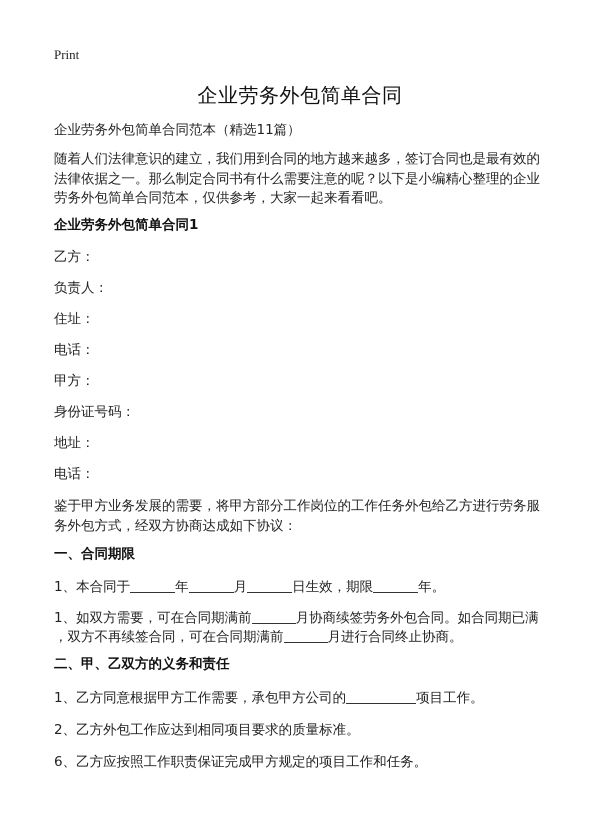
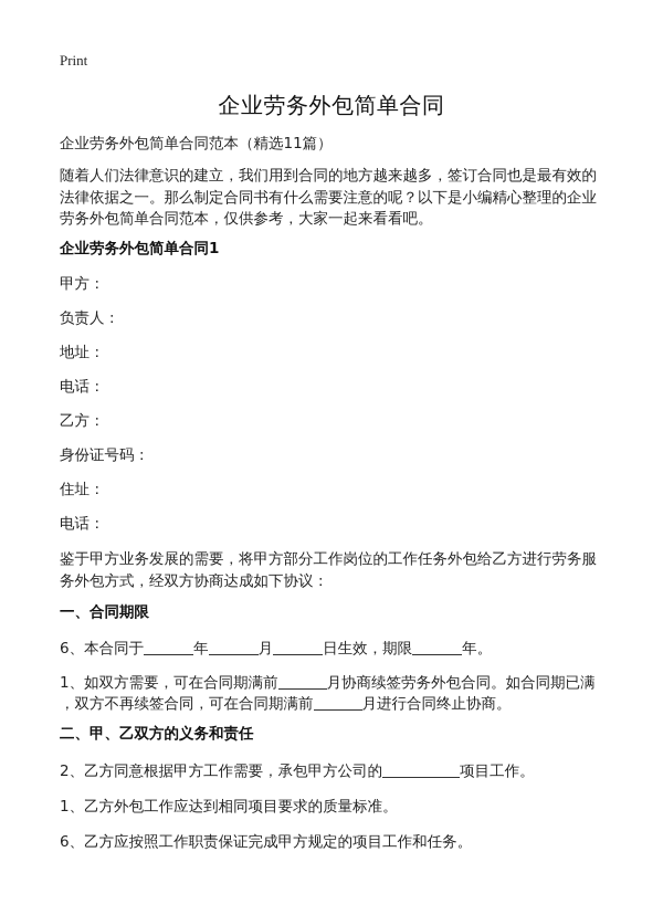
  Print
  企业劳务外包简单合同
  企业劳务外包简单合同范本（精选11篇）
  随着人们法律意识的建立，我们用到合同的地方越来越多，签订合同也是最有效的
  法律依据之一。那么制定合同书有什么需要注意的呢？以下是小编精心整理的企业
  劳务外包简单合同范本，仅供参考，大家一起来看看吧。
  企业劳务外包简单合同1
- 乙方：
+ 甲方：
  负责人：
- 住址：
+ 地址：
  电话：
- 甲方：
+ 乙方：
  身份证号码：
- 地址：
+ 住址：
  电话：
  鉴于甲方业务发展的需要，将甲方部分工作岗位的工作任务外包给乙方进行劳务服
  务外包方式，经双方协商达成如下协议：
  一、合同期限
- 1、本合同于 年 月 日生效，期限 年。
+ 6、本合同于 年 月 日生效，期限 年。
  1、如双方需要，可在合同期满前 月协商续签劳务外包合同。如合同期已满
  ，双方不再续签合同，可在合同期满前 月进行合同终止协商。
  二、甲、乙双方的义务和责任
- 1、乙方同意根据甲方工作需要，承包甲方公司的 项目工作。
+ 2、乙方同意根据甲方工作需要，承包甲方公司的 项目工作。
- 2、乙方外包工作应达到相同项目要求的质量标准。
+ 1、乙方外包工作应达到相同项目要求的质量标准。
  6、乙方应按照工作职责保证完成甲方规定的项目工作和任务。
